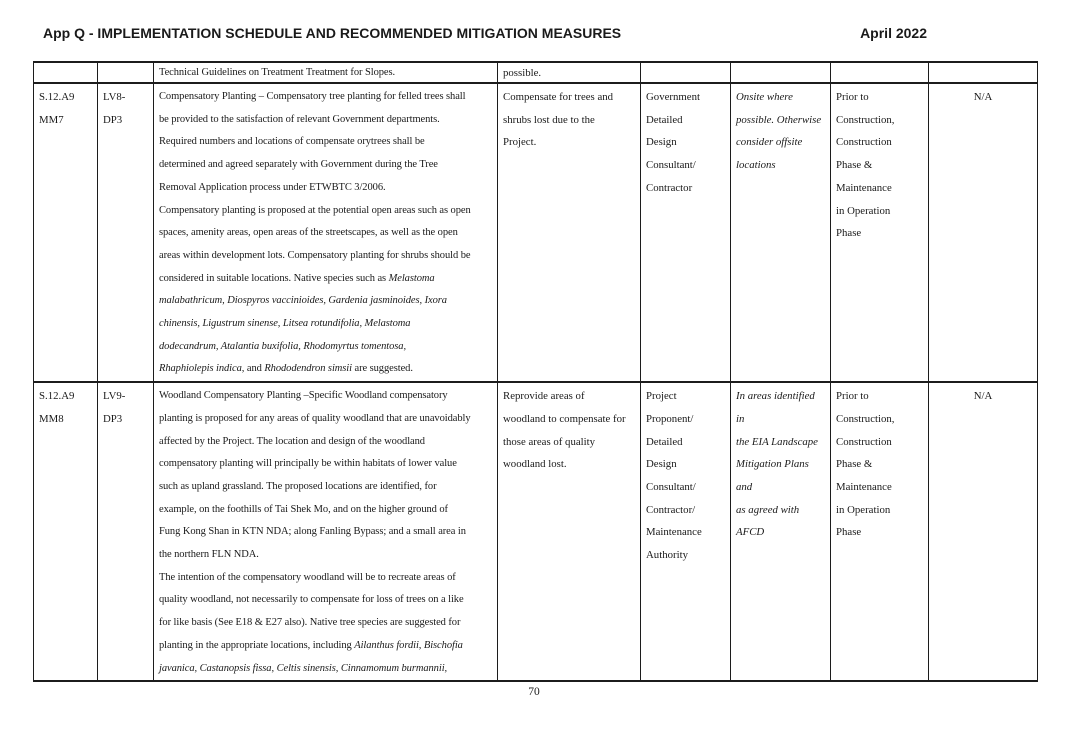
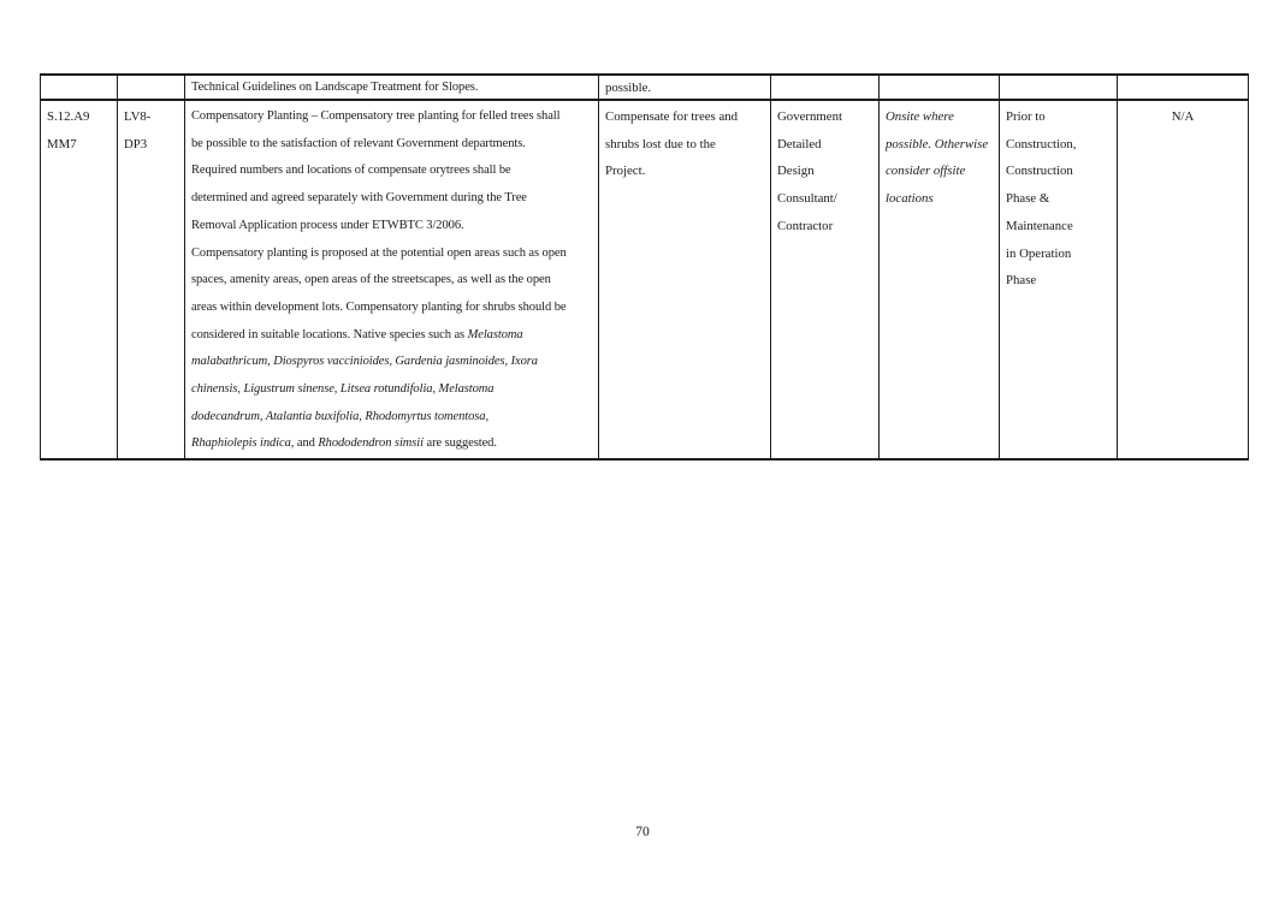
- App Q - IMPLEMENTATION SCHEDULE AND RECOMMENDED MITIGATION MEASURES
- April 2022
- 		Technical Guidelines on Treatment Treatment for Slopes.	possible.
+ 		Technical Guidelines on Landscape Treatment for Slopes.	possible.
- S.12.A9MM7	LV8-DP3	Compensatory Planting – Compensatory tree planting for felled trees shallbe provided to the satisfaction of relevant Government departments.Required numbers and locations of compensate orytrees shall bedetermined and agreed separately with Government during the TreeRemoval Application process under ETWBTC 3/2006.Compensatory planting is proposed at the potential open areas such as openspaces, amenity areas, open areas of the streetscapes, as well as the openareas within development lots. Compensatory planting for shrubs should beconsidered in suitable locations. Native species such as Melastomamalabathricum, Diospyros vaccinioides, Gardenia jasminoides, Ixorachinensis, Ligustrum sinense, Litsea rotundifolia, Melastomadodecandrum, Atalantia buxifolia, Rhodomyrtus tomentosa,Rhaphiolepis indica, and Rhododendron simsii are suggested.	Compensate for trees andshrubs lost due to theProject.	GovernmentDetailedDesignConsultant/Contractor	Onsite wherepossible. Otherwiseconsider offsitelocations	Prior toConstruction,ConstructionPhase &Maintenancein OperationPhase	N/A
+ S.12.A9MM7	LV8-DP3	Compensatory Planting – Compensatory tree planting for felled trees shallbe possible to the satisfaction of relevant Government departments.Required numbers and locations of compensate orytrees shall bedetermined and agreed separately with Government during the TreeRemoval Application process under ETWBTC 3/2006.Compensatory planting is proposed at the potential open areas such as openspaces, amenity areas, open areas of the streetscapes, as well as the openareas within development lots. Compensatory planting for shrubs should beconsidered in suitable locations. Native species such as Melastomamalabathricum, Diospyros vaccinioides, Gardenia jasminoides, Ixorachinensis, Ligustrum sinense, Litsea rotundifolia, Melastomadodecandrum, Atalantia buxifolia, Rhodomyrtus tomentosa,Rhaphiolepis indica, and Rhododendron simsii are suggested.	Compensate for trees andshrubs lost due to theProject.	GovernmentDetailedDesignConsultant/Contractor	Onsite wherepossible. Otherwiseconsider offsitelocations	Prior toConstruction,ConstructionPhase &Maintenancein OperationPhase	N/A
- S.12.A9MM8	LV9-DP3	Woodland Compensatory Planting –Specific Woodland compensatoryplanting is proposed for any areas of quality woodland that are unavoidablyaffected by the Project. The location and design of the woodlandcompensatory planting will principally be within habitats of lower valuesuch as upland grassland. The proposed locations are identified, forexample, on the foothills of Tai Shek Mo, and on the higher ground ofFung Kong Shan in KTN NDA; along Fanling Bypass; and a small area inthe northern FLN NDA.The intention of the compensatory woodland will be to recreate areas ofquality woodland, not necessarily to compensate for loss of trees on a likefor like basis (See E18 & E27 also). Native tree species are suggested forplanting in the appropriate locations, including Ailanthus fordii, Bischofiajavanica, Castanopsis fissa, Celtis sinensis, Cinnamomum burmannii,	Reprovide areas ofwoodland to compensate forthose areas of qualitywoodland lost.	ProjectProponent/DetailedDesignConsultant/Contractor/MaintenanceAuthority	In areas identifiedinthe EIA LandscapeMitigation Plansandas agreed withAFCD	Prior toConstruction,ConstructionPhase &Maintenancein OperationPhase	N/A
  70
